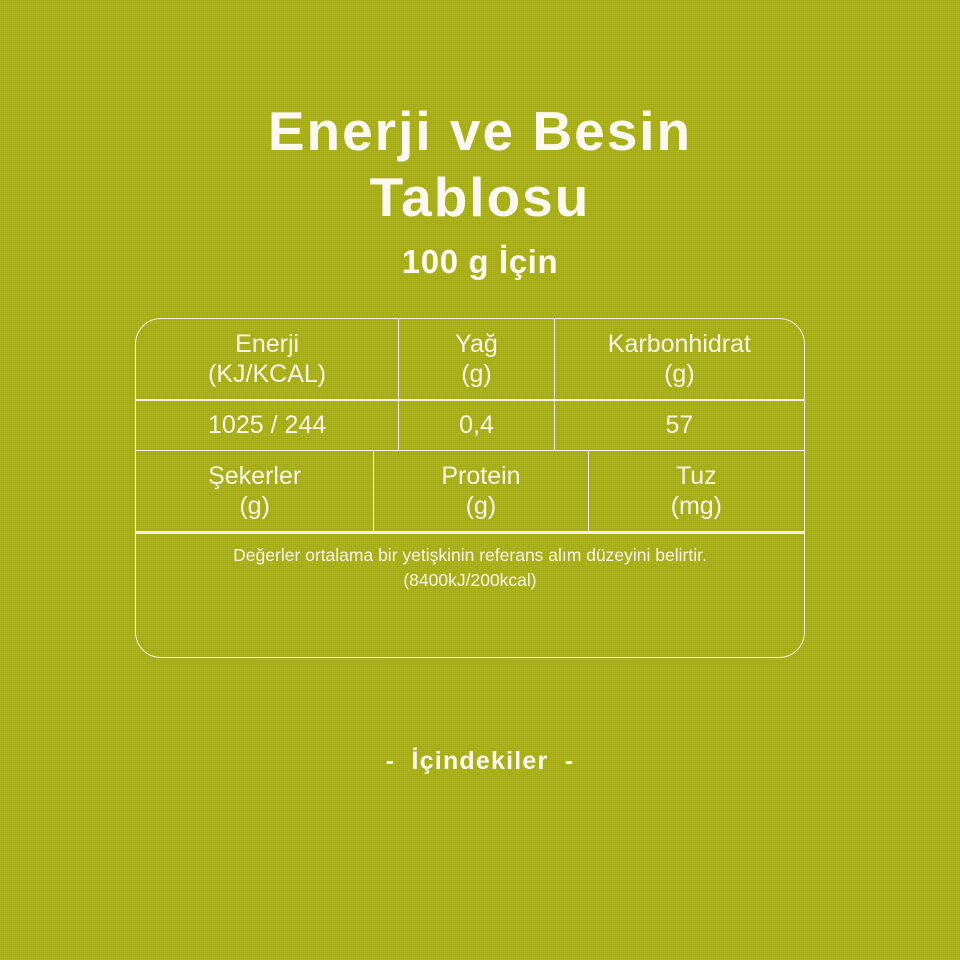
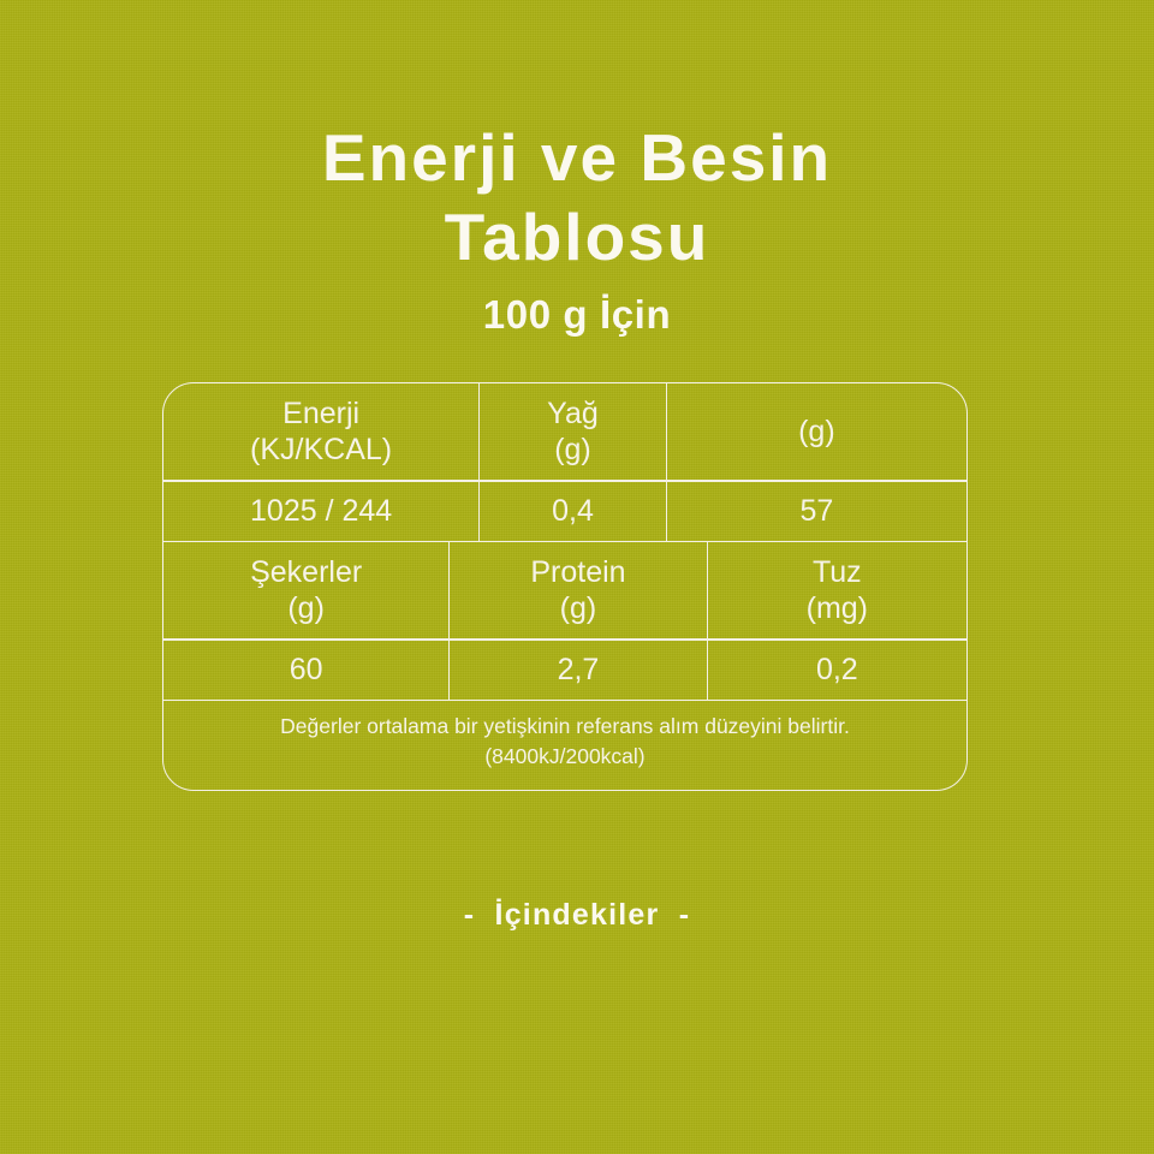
  Enerji ve Besin
  Tablosu
  100 g İçin
  Enerji
  (KJ/KCAL)
  Yağ
  (g)
- Karbonhidrat
  (g)
  1025 / 244
  0,4
  57
  Şekerler
  (g)
  Protein
  (g)
  Tuz
  (mg)
+ 60
+ 2,7
+ 0,2
  Değerler ortalama bir yetişkinin referans alım düzeyini belirtir.
  (8400kJ/200kcal)
  - İçindekiler -
